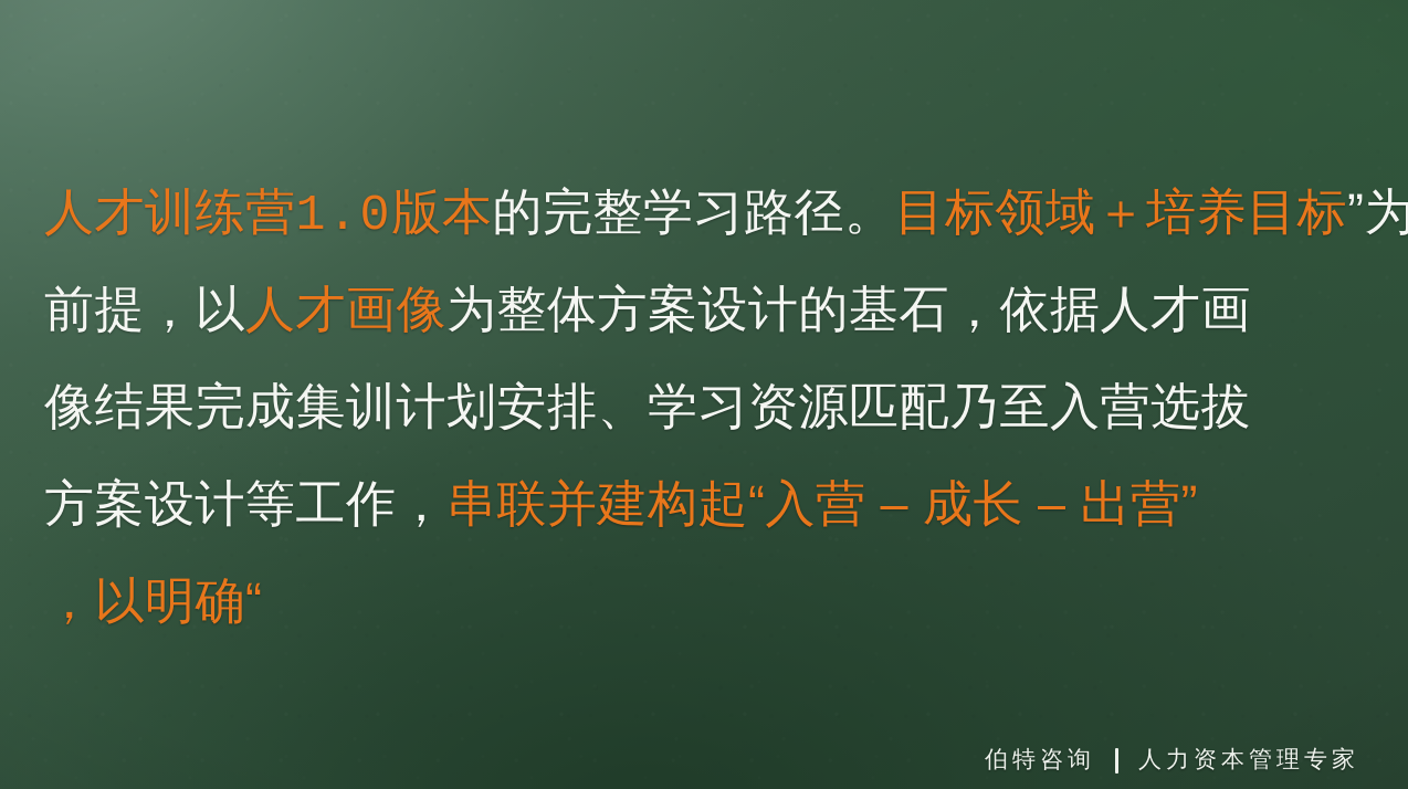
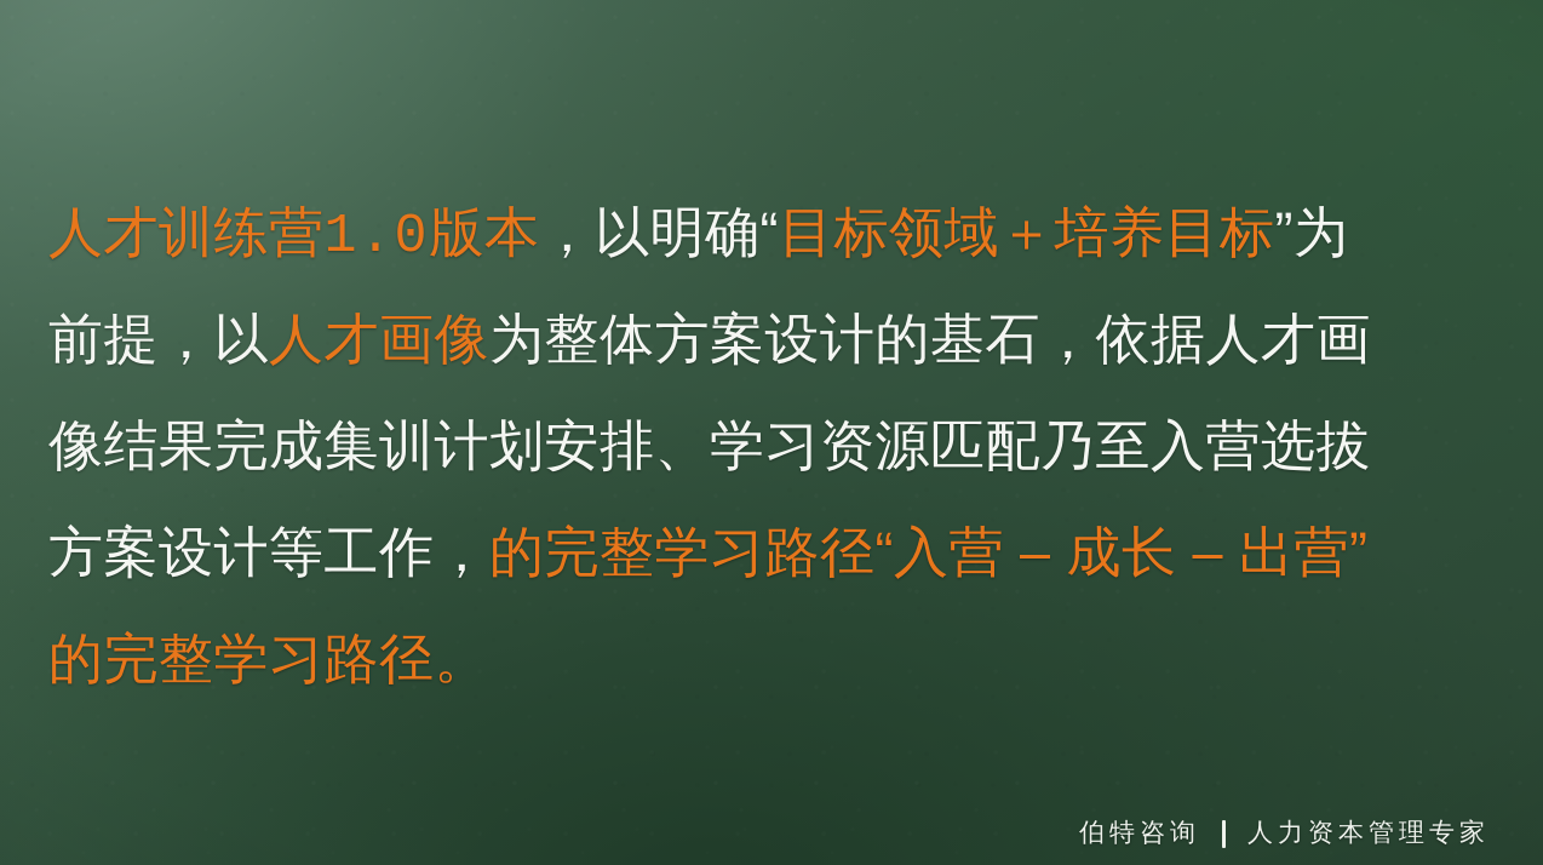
- 人才训练营1.0版本的完整学习路径。目标领域＋培养目标”为
+ 人才训练营1.0版本，以明确“目标领域＋培养目标”为
  前提，以人才画像为整体方案设计的基石，依据人才画
  像结果完成集训计划安排、学习资源匹配乃至入营选拔
- 方案设计等工作，串联并建构起“入营 – 成长 – 出营”
+ 方案设计等工作，的完整学习路径“入营 – 成长 – 出营”
- ，以明确“
+ 的完整学习路径。
  伯特咨询
  人力资本管理专家
